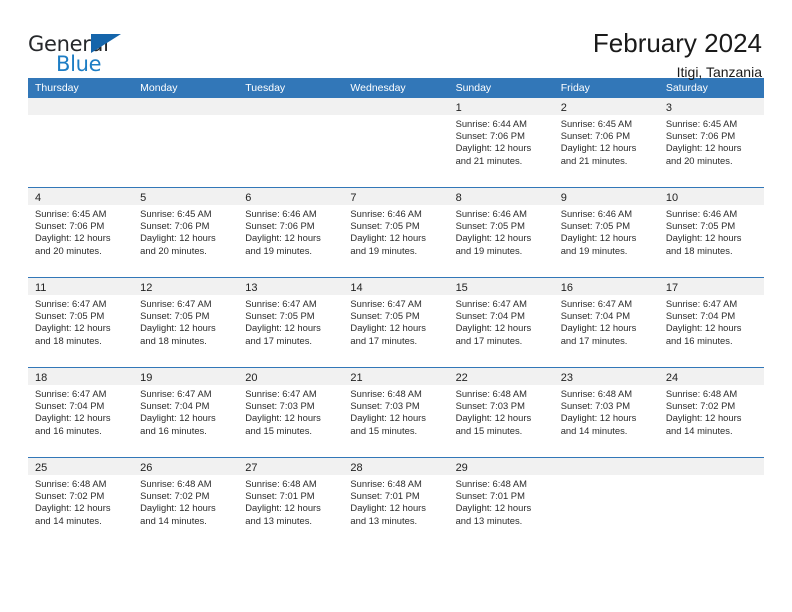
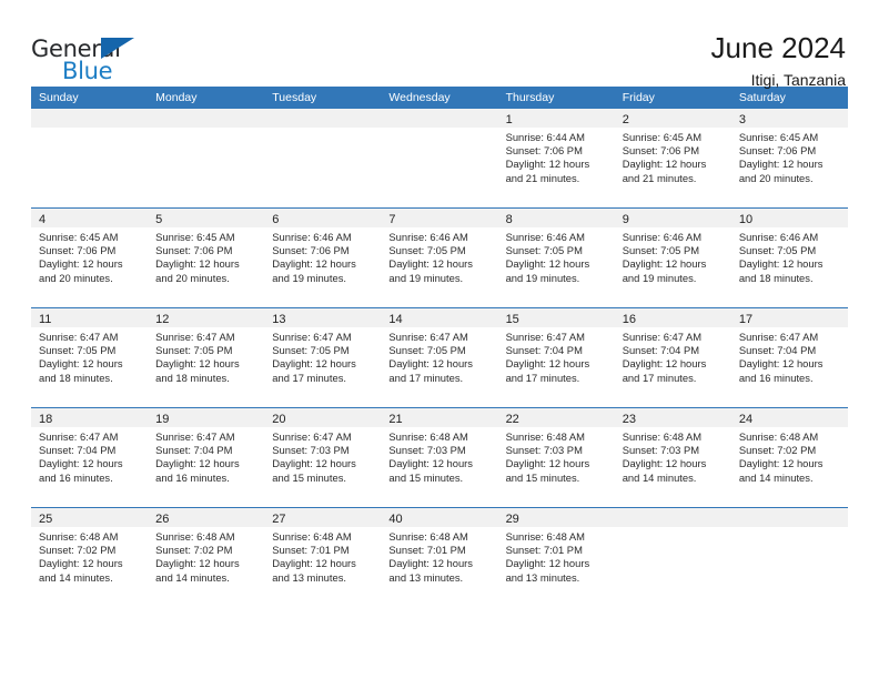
  General
  Blue
- February 2024
+ June 2024
  Itigi, Tanzania
- Thursday
+ Sunday
  Monday
  Tuesday
  Wednesday
- Sunday
+ Thursday
  Friday
  Saturday
  1
  Sunrise: 6:44 AM
  Sunset: 7:06 PM
  Daylight: 12 hours
  and 21 minutes.
  2
  Sunrise: 6:45 AM
  Sunset: 7:06 PM
  Daylight: 12 hours
  and 21 minutes.
  3
  Sunrise: 6:45 AM
  Sunset: 7:06 PM
  Daylight: 12 hours
  and 20 minutes.
  4
  Sunrise: 6:45 AM
  Sunset: 7:06 PM
  Daylight: 12 hours
  and 20 minutes.
  5
  Sunrise: 6:45 AM
  Sunset: 7:06 PM
  Daylight: 12 hours
  and 20 minutes.
  6
  Sunrise: 6:46 AM
  Sunset: 7:06 PM
  Daylight: 12 hours
  and 19 minutes.
  7
  Sunrise: 6:46 AM
  Sunset: 7:05 PM
  Daylight: 12 hours
  and 19 minutes.
  8
  Sunrise: 6:46 AM
  Sunset: 7:05 PM
  Daylight: 12 hours
  and 19 minutes.
  9
  Sunrise: 6:46 AM
  Sunset: 7:05 PM
  Daylight: 12 hours
  and 19 minutes.
  10
  Sunrise: 6:46 AM
  Sunset: 7:05 PM
  Daylight: 12 hours
  and 18 minutes.
  11
  Sunrise: 6:47 AM
  Sunset: 7:05 PM
  Daylight: 12 hours
  and 18 minutes.
  12
  Sunrise: 6:47 AM
  Sunset: 7:05 PM
  Daylight: 12 hours
  and 18 minutes.
  13
  Sunrise: 6:47 AM
  Sunset: 7:05 PM
  Daylight: 12 hours
  and 17 minutes.
  14
  Sunrise: 6:47 AM
  Sunset: 7:05 PM
  Daylight: 12 hours
  and 17 minutes.
  15
  Sunrise: 6:47 AM
  Sunset: 7:04 PM
  Daylight: 12 hours
  and 17 minutes.
  16
  Sunrise: 6:47 AM
  Sunset: 7:04 PM
  Daylight: 12 hours
  and 17 minutes.
  17
  Sunrise: 6:47 AM
  Sunset: 7:04 PM
  Daylight: 12 hours
  and 16 minutes.
  18
  Sunrise: 6:47 AM
  Sunset: 7:04 PM
  Daylight: 12 hours
  and 16 minutes.
  19
  Sunrise: 6:47 AM
  Sunset: 7:04 PM
  Daylight: 12 hours
  and 16 minutes.
  20
  Sunrise: 6:47 AM
  Sunset: 7:03 PM
  Daylight: 12 hours
  and 15 minutes.
  21
  Sunrise: 6:48 AM
  Sunset: 7:03 PM
  Daylight: 12 hours
  and 15 minutes.
  22
  Sunrise: 6:48 AM
  Sunset: 7:03 PM
  Daylight: 12 hours
  and 15 minutes.
  23
  Sunrise: 6:48 AM
  Sunset: 7:03 PM
  Daylight: 12 hours
  and 14 minutes.
  24
  Sunrise: 6:48 AM
  Sunset: 7:02 PM
  Daylight: 12 hours
  and 14 minutes.
  25
  Sunrise: 6:48 AM
  Sunset: 7:02 PM
  Daylight: 12 hours
  and 14 minutes.
  26
  Sunrise: 6:48 AM
  Sunset: 7:02 PM
  Daylight: 12 hours
  and 14 minutes.
  27
  Sunrise: 6:48 AM
  Sunset: 7:01 PM
  Daylight: 12 hours
  and 13 minutes.
- 28
+ 40
  Sunrise: 6:48 AM
  Sunset: 7:01 PM
  Daylight: 12 hours
  and 13 minutes.
  29
  Sunrise: 6:48 AM
  Sunset: 7:01 PM
  Daylight: 12 hours
  and 13 minutes.
